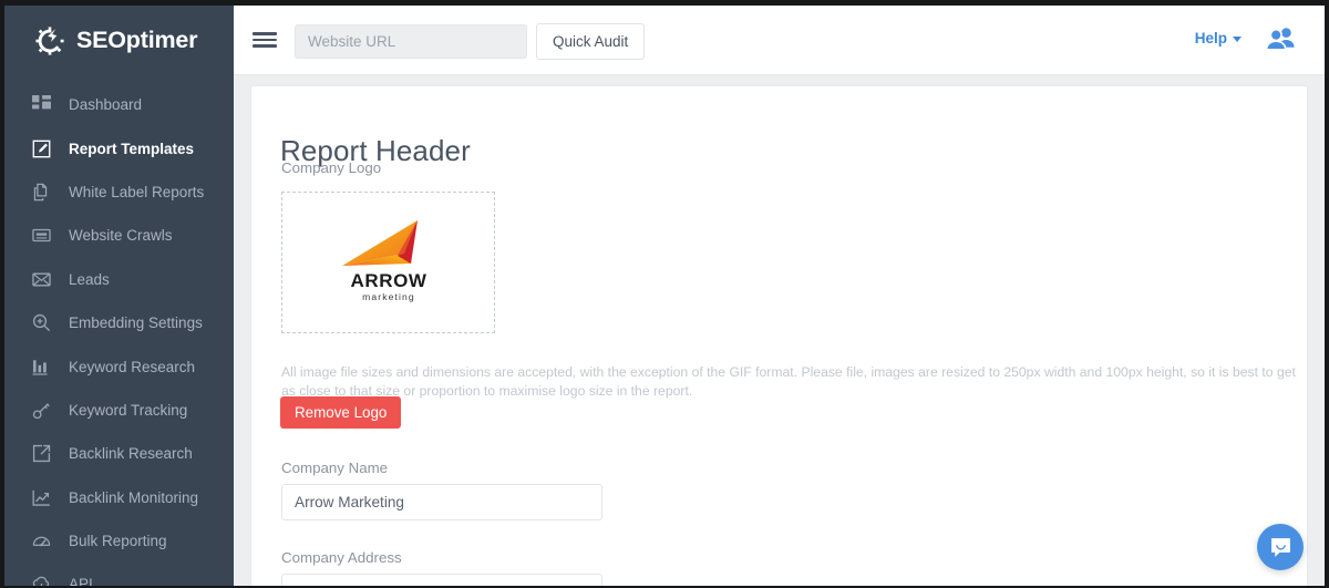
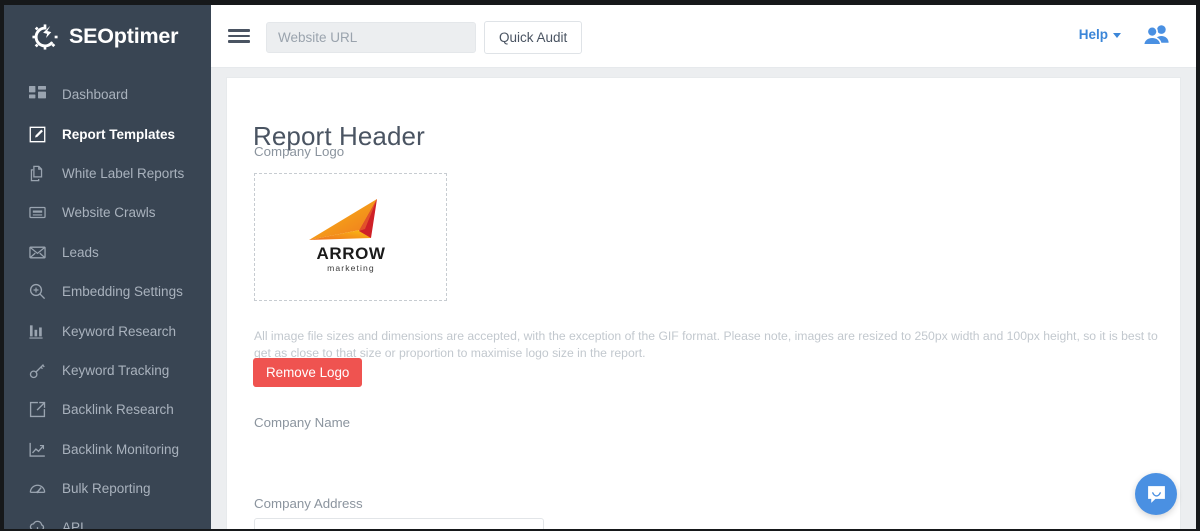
  SEOptimer
  Dashboard
  Report Templates
  White Label Reports
  Website Crawls
  Leads
  Embedding Settings
  Keyword Research
  Keyword Tracking
  Backlink Research
  Backlink Monitoring
  Bulk Reporting
  API
  Website URL
  Quick Audit
  Help
  Report Header
  Company Logo
  ARROW
  marketing
- All image file sizes and dimensions are accepted, with the exception of the GIF format. Please file, images are resized to 250px width and 100px height, so it is best to get as close to that size or proportion to maximise logo size in the report.
+ All image file sizes and dimensions are accepted, with the exception of the GIF format. Please note, images are resized to 250px width and 100px height, so it is best to get as close to that size or proportion to maximise logo size in the report.
  Remove Logo
  Company Name
- Arrow Marketing
  Company Address
